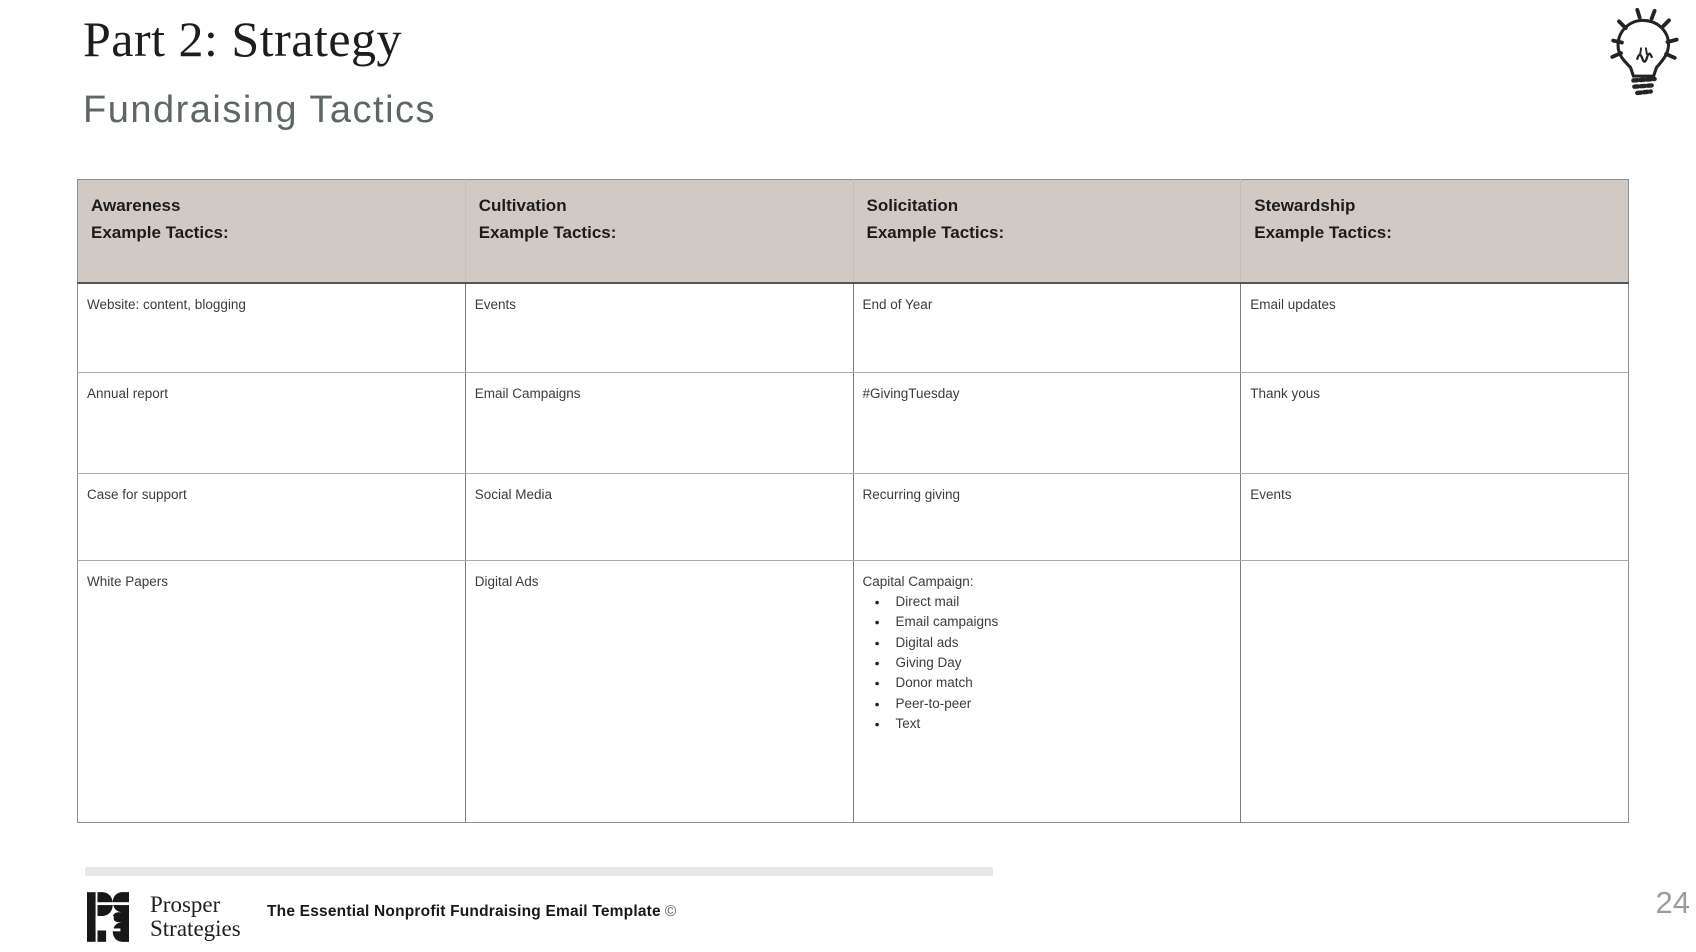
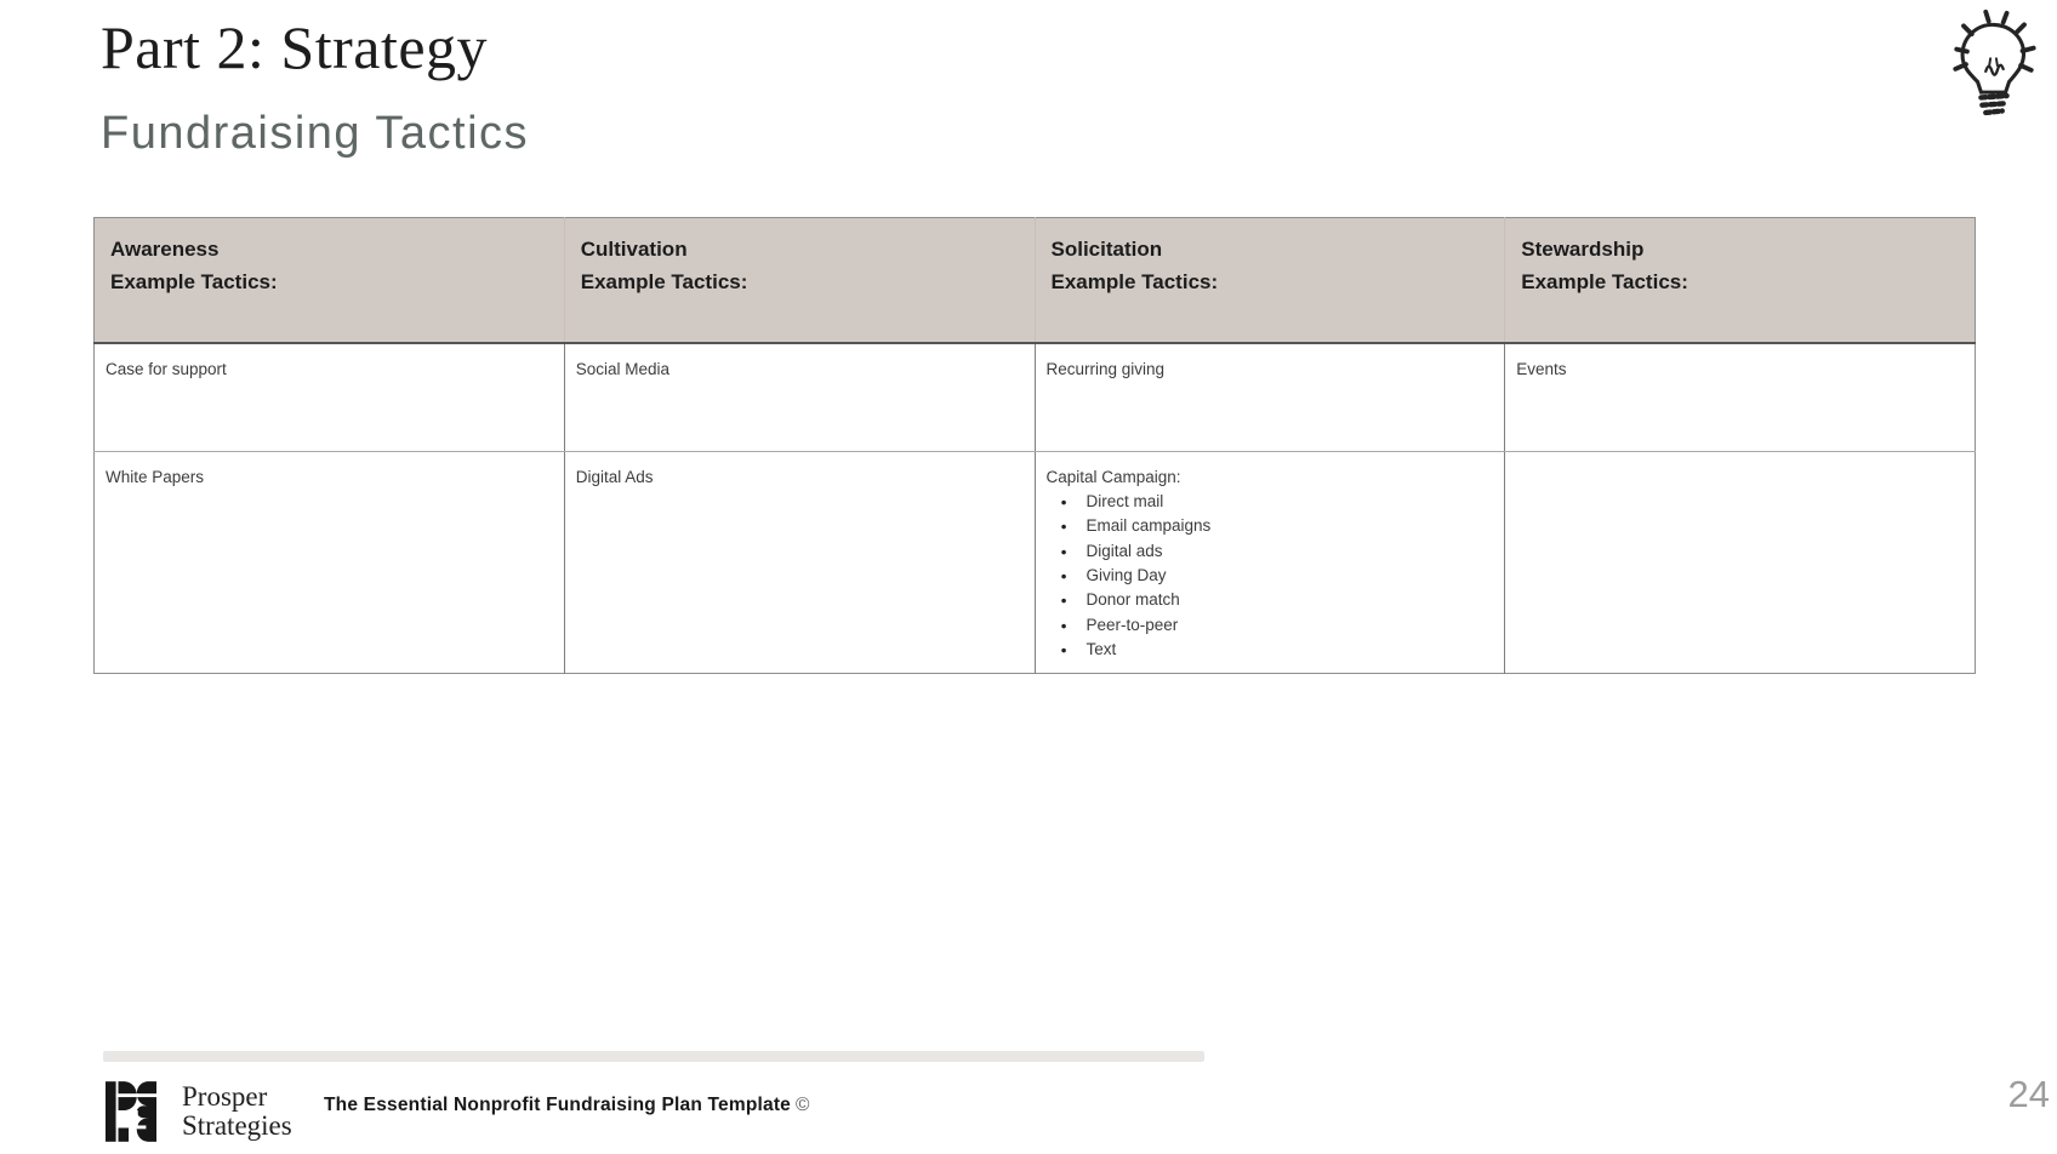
  Part 2: Strategy
  Fundraising Tactics
  Awareness Example Tactics:	Cultivation Example Tactics:	Solicitation Example Tactics:	Stewardship Example Tactics:
- Website: content, blogging	Events	End of Year	Email updates
- Annual report	Email Campaigns	#GivingTuesday	Thank yous
  Case for support	Social Media	Recurring giving	Events
  White Papers	Digital Ads	Capital Campaign: Direct mail Email campaigns Digital ads Giving Day Donor match Peer-to-peer Text
  Prosper
  Strategies
- The Essential Nonprofit Fundraising Email Template ©
+ The Essential Nonprofit Fundraising Plan Template ©
  24
